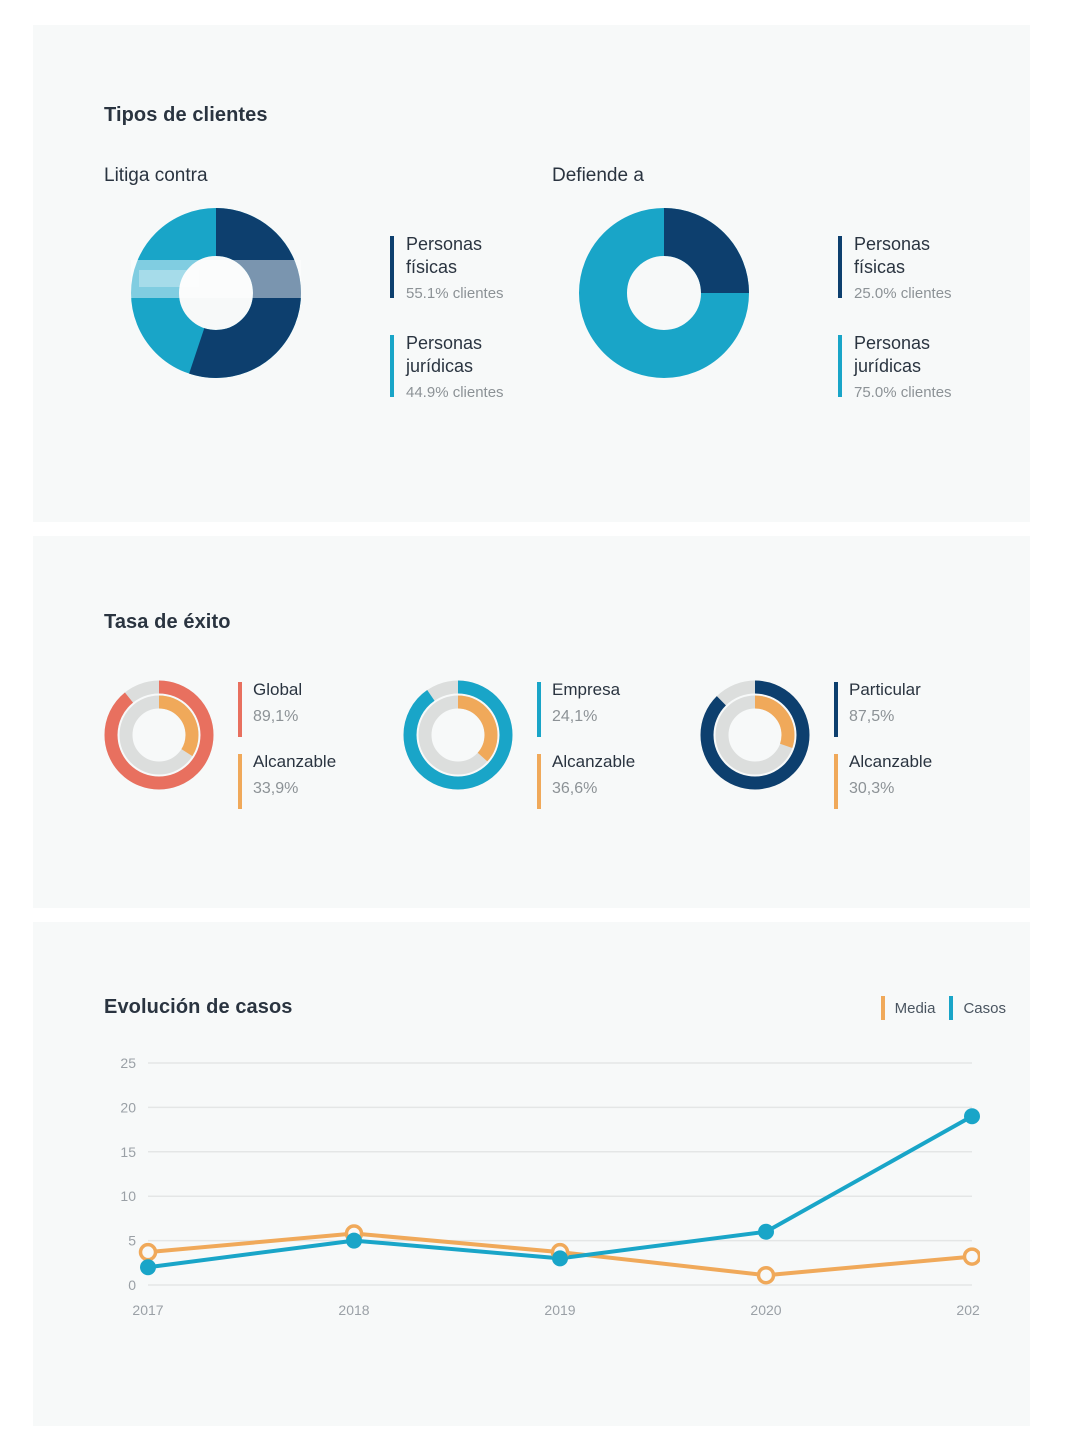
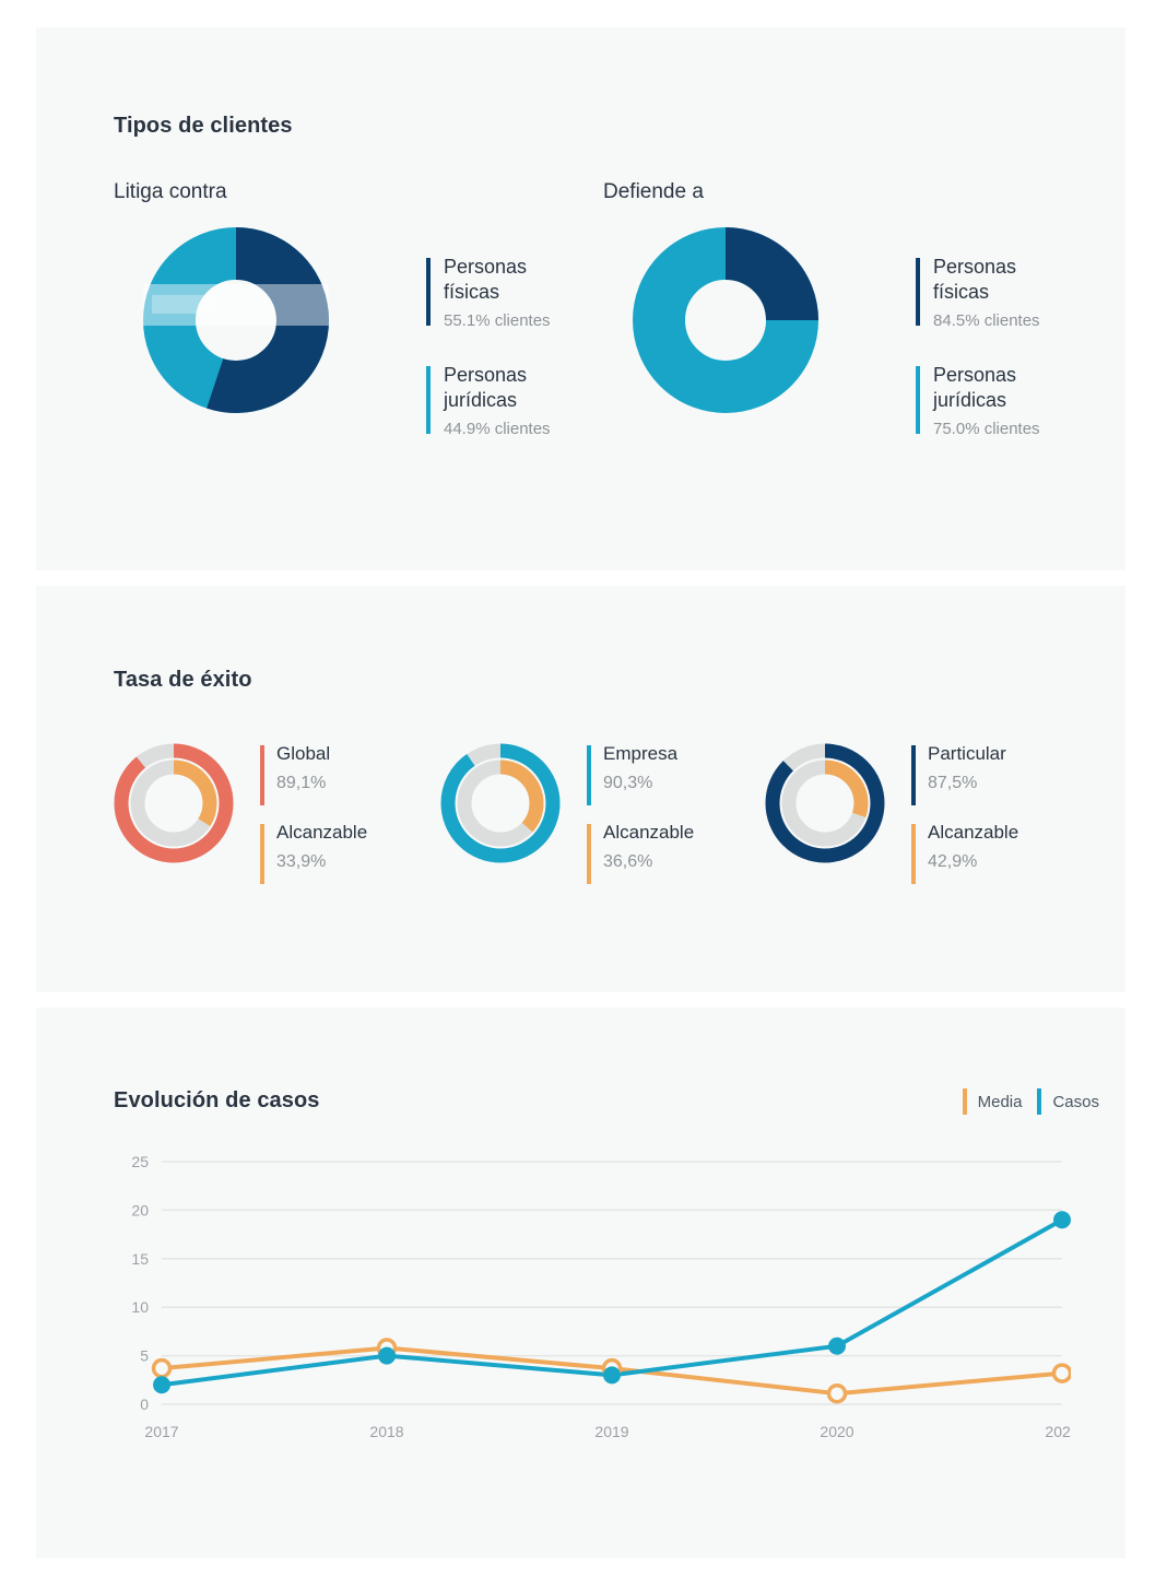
  Tipos de clientes
  Litiga contra
  Personas
  físicas
  55.1% clientes
  Personas
  jurídicas
  44.9% clientes
  Defiende a
  Personas
  físicas
- 25.0% clientes
+ 84.5% clientes
  Personas
  jurídicas
  75.0% clientes
  Tasa de éxito
  Global
  89,1%
  Alcanzable
  33,9%
  Empresa
- 24,1%
+ 90,3%
  Alcanzable
  36,6%
  Particular
  87,5%
  Alcanzable
- 30,3%
+ 42,9%
  Evolución de casos
  Media
  Casos
  0
  5
  10
  15
  20
  25
  2017
  2018
  2019
  2020
  202
